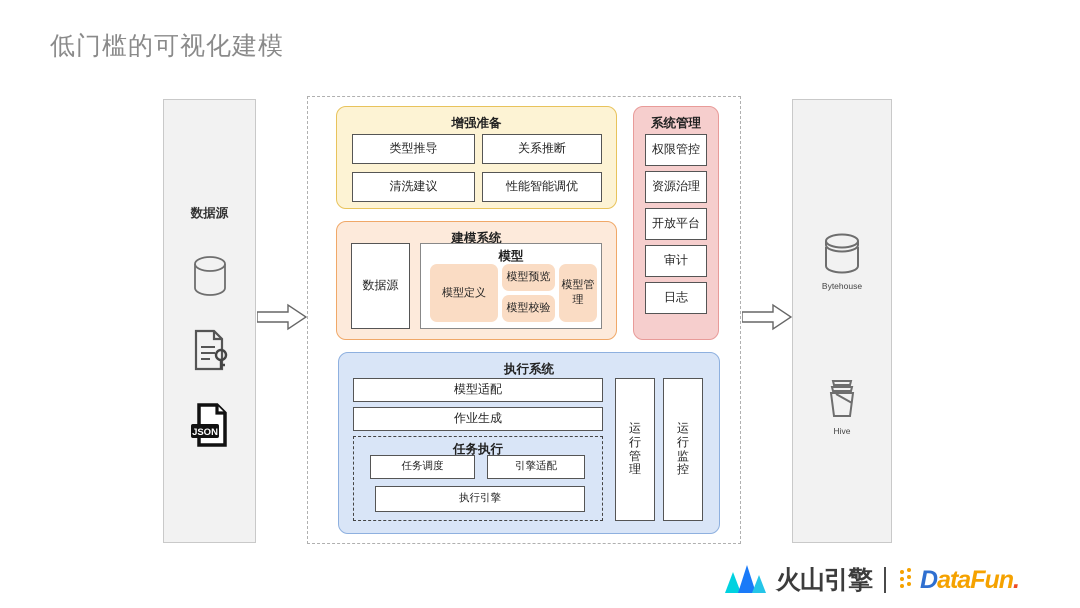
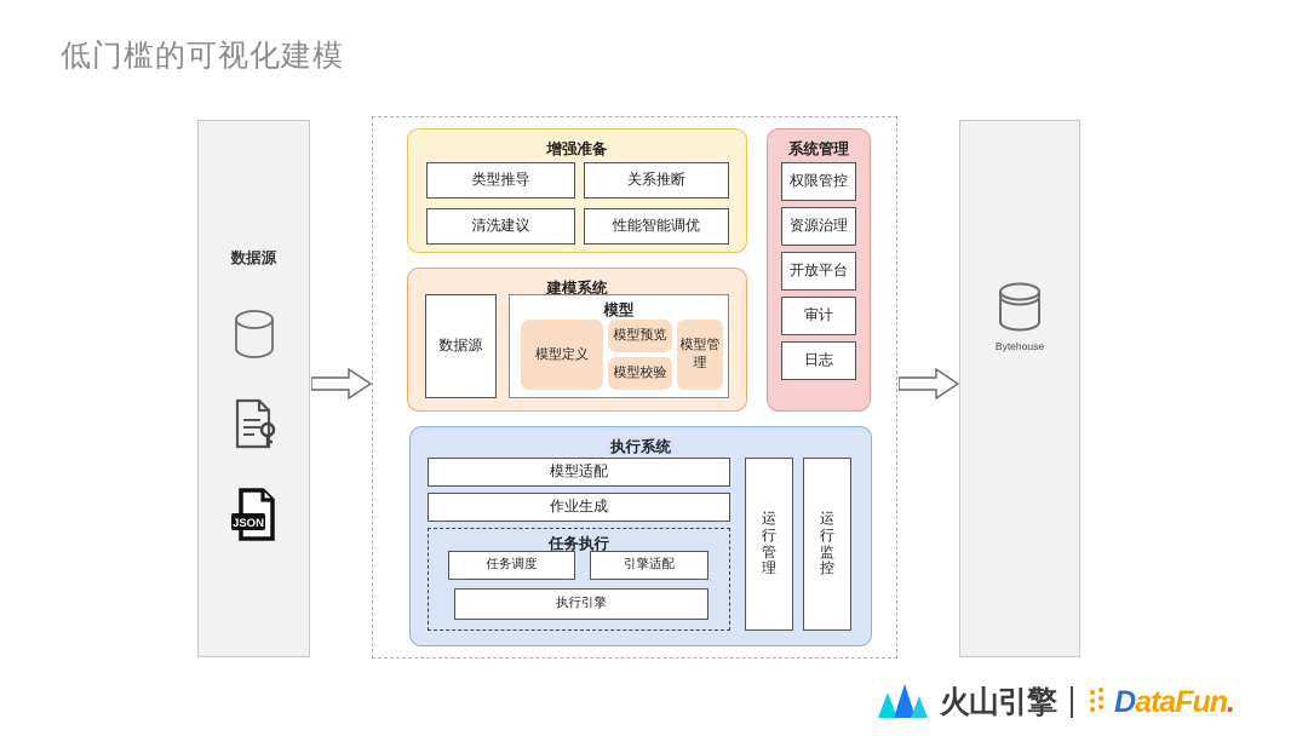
  低门槛的可视化建模
  数据源
  JSON
  增强准备
  类型推导
  关系推断
  清洗建议
  性能智能调优
  建模系统
  数据源
  模型
  模型定义
  模型预览
  模型校验
  模型管理
  系统管理
  权限管控
  资源治理
  开放平台
  审计
  日志
  执行系统
  模型适配
  作业生成
  任务执行
  任务调度
  引擎适配
  执行引擎
  运行管理
  运行监控
  Bytehouse
- Hive
  火山引擎
  DataFun.
